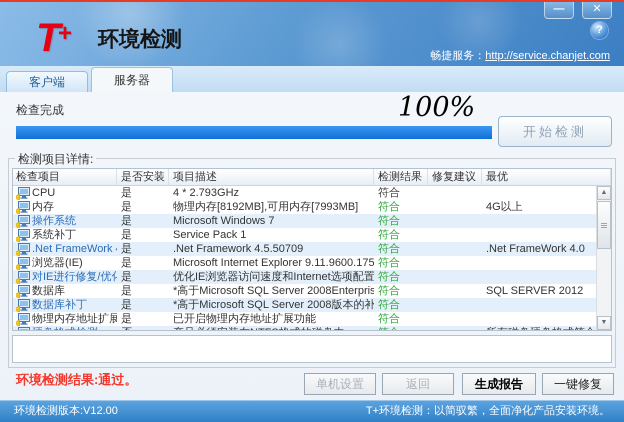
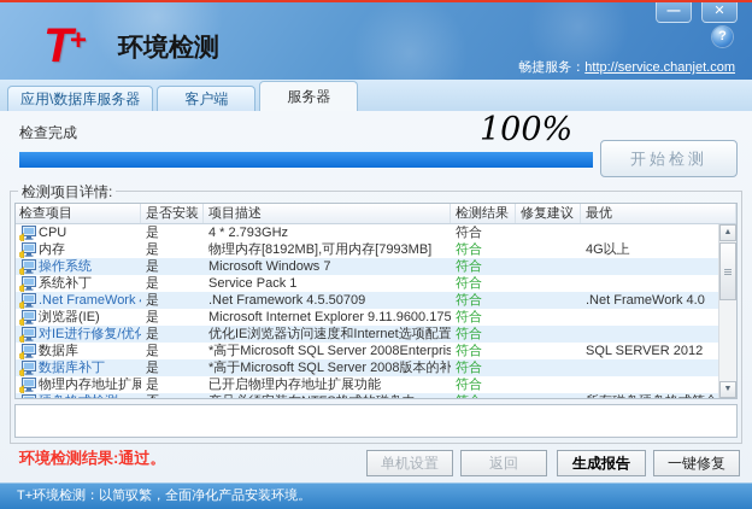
  T+
  环境检测
  —
  ✕
  ?
  畅捷服务：http://service.chanjet.com
+ 应用\数据库服务器
  客户端
  服务器
  检查完成
  100%
  开始检测
  检测项目详情:
  检查项目
  是否安装
  项目描述
  检测结果
  修复建议
  最优
  CPU
  是
  4 * 2.793GHz
  符合
  内存
  是
  物理内存[8192MB],可用内存[7993MB]
  符合
  4G以上
  操作系统
  是
  Microsoft Windows 7
  符合
  系统补丁
  是
  Service Pack 1
  符合
  .Net FrameWork
  是
  .Net Framework 4.5.50709
  符合
  .Net FrameWork 4.0
  浏览器(IE)
  是
  Microsoft Internet Explorer 9.11.9600.175
  符合
  对IE进行修复/优化
  是
  优化IE浏览器访问速度和Internet选项配置
  符合
  数据库
  是
  *高于Microsoft SQL Server 2008Enterpris
  符合
  SQL SERVER 2012
  数据库补丁
  是
  *高于Microsoft SQL Server 2008版本的补
  符合
  物理内存地址扩展
  是
  已开启物理内存地址扩展功能
  符合
  环境检测结果:通过。
  单机设置
  返回
  生成报告
  一键修复
- 环境检测版本:V12.00
  T+环境检测：以简驭繁，全面净化产品安装环境。
